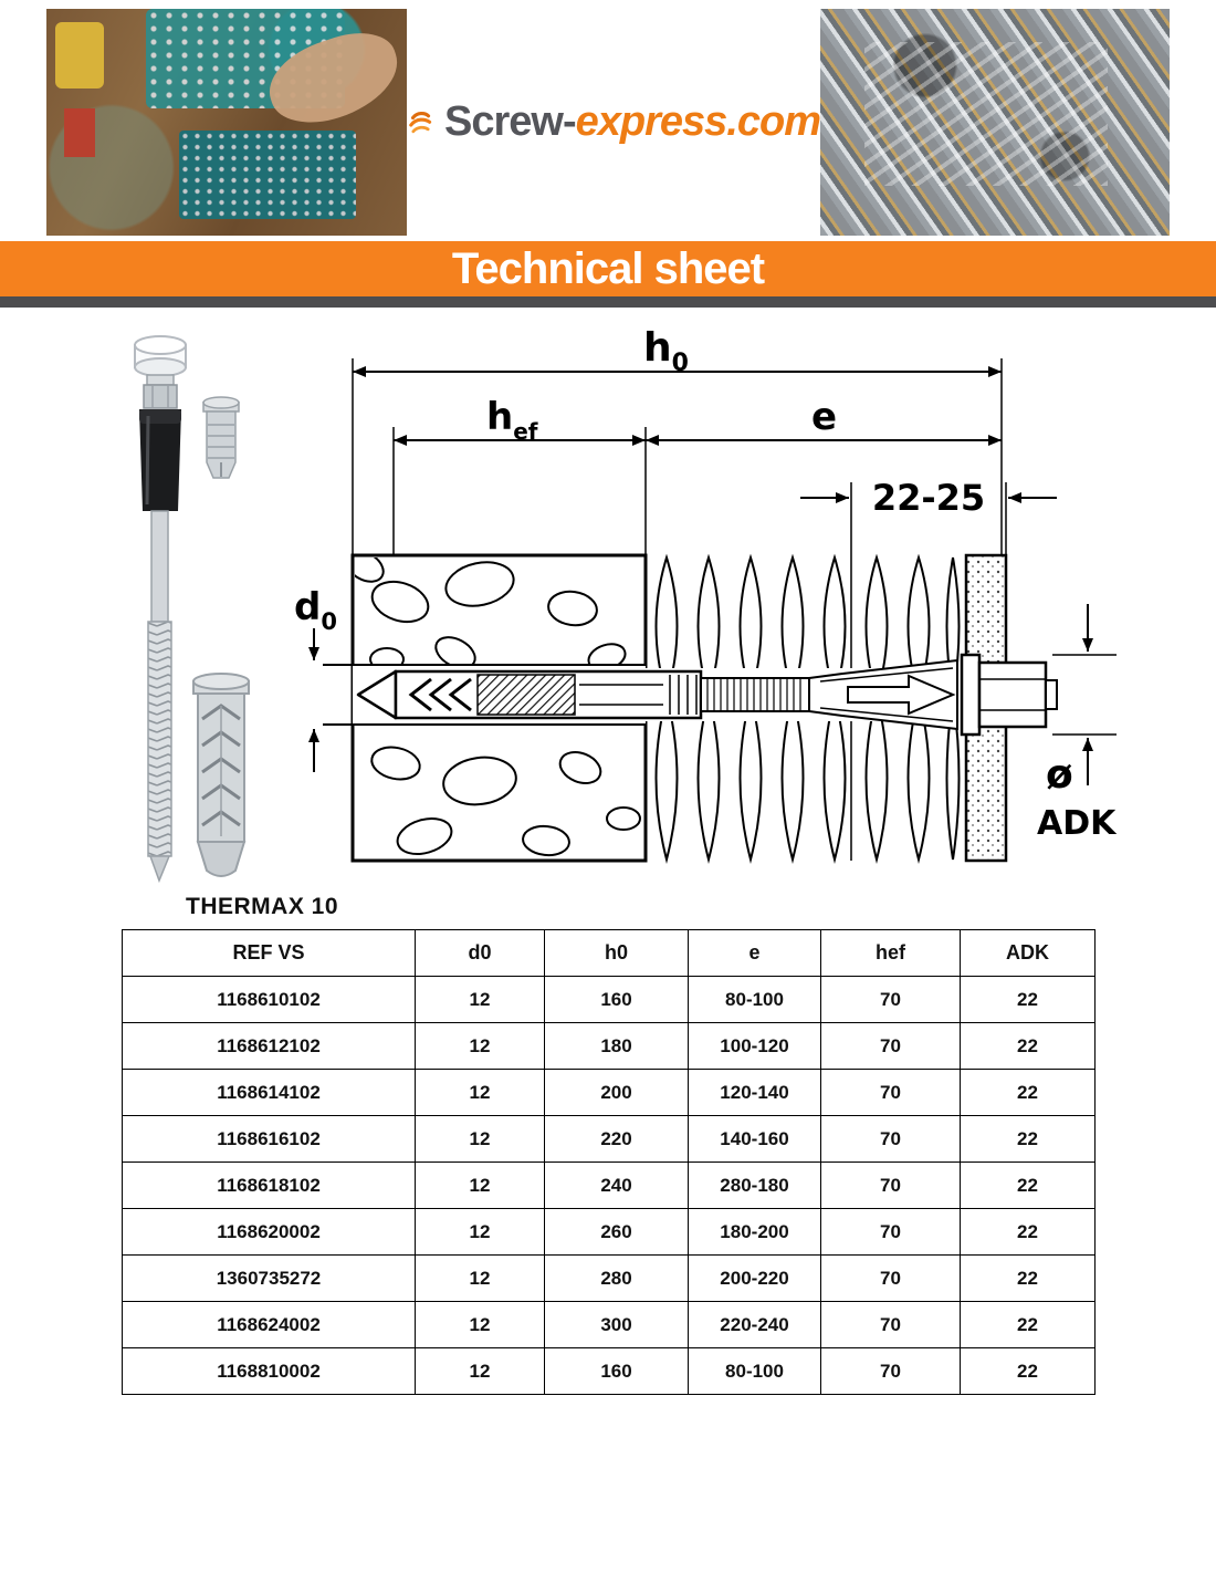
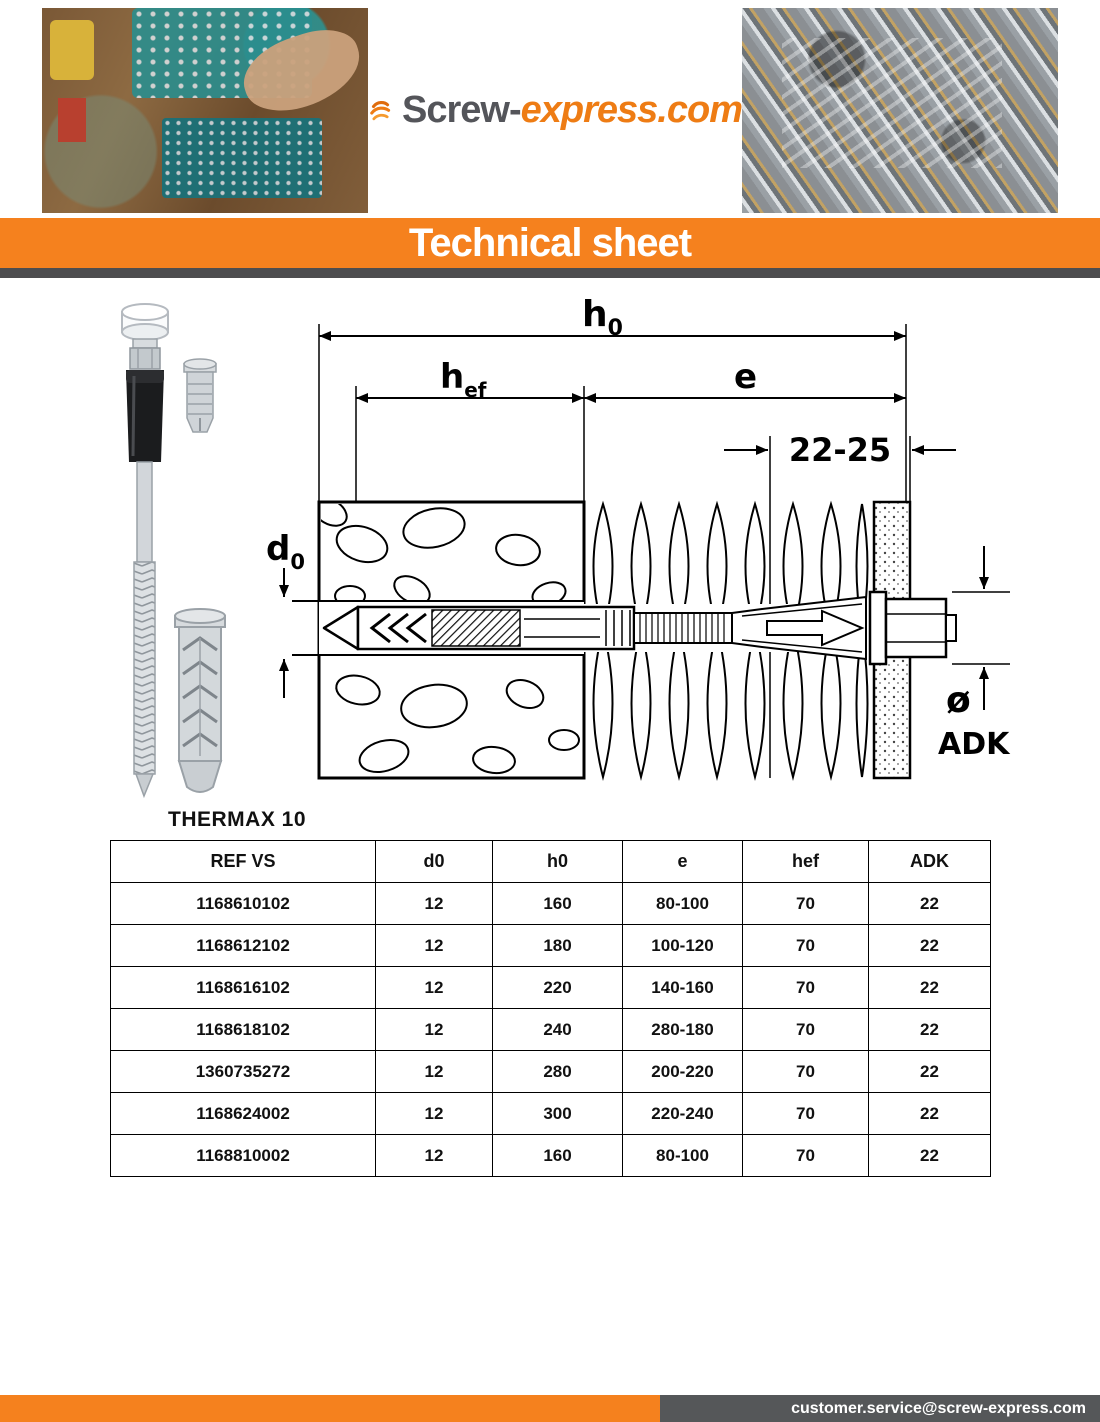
  Screw-express.com
  Technical sheet
  h0
  hef
  e
  22-25
  d0
  ø
  ADK
  THERMAX 10
  REF VS	d0	h0	e	hef	ADK
  1168610102	12	160	80-100	70	22
  1168612102	12	180	100-120	70	22
- 1168614102	12	200	120-140	70	22
  1168616102	12	220	140-160	70	22
  1168618102	12	240	280-180	70	22
- 1168620002	12	260	180-200	70	22
  1360735272	12	280	200-220	70	22
  1168624002	12	300	220-240	70	22
  1168810002	12	160	80-100	70	22
+ customer.service@screw-express.com
